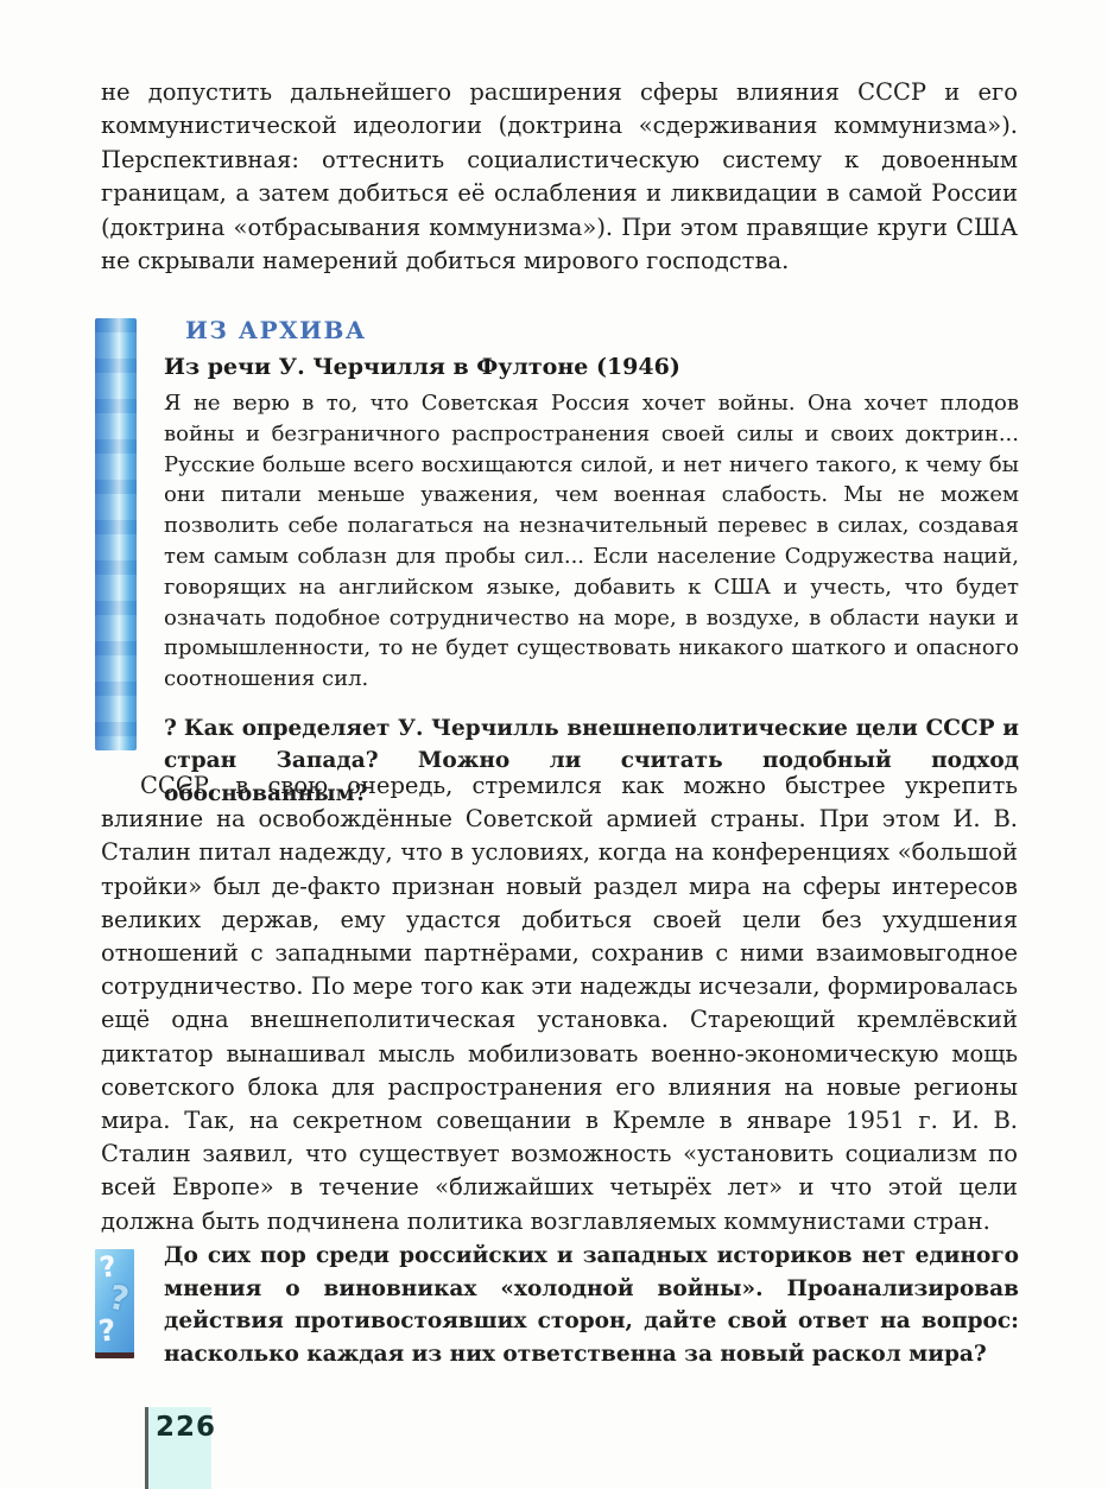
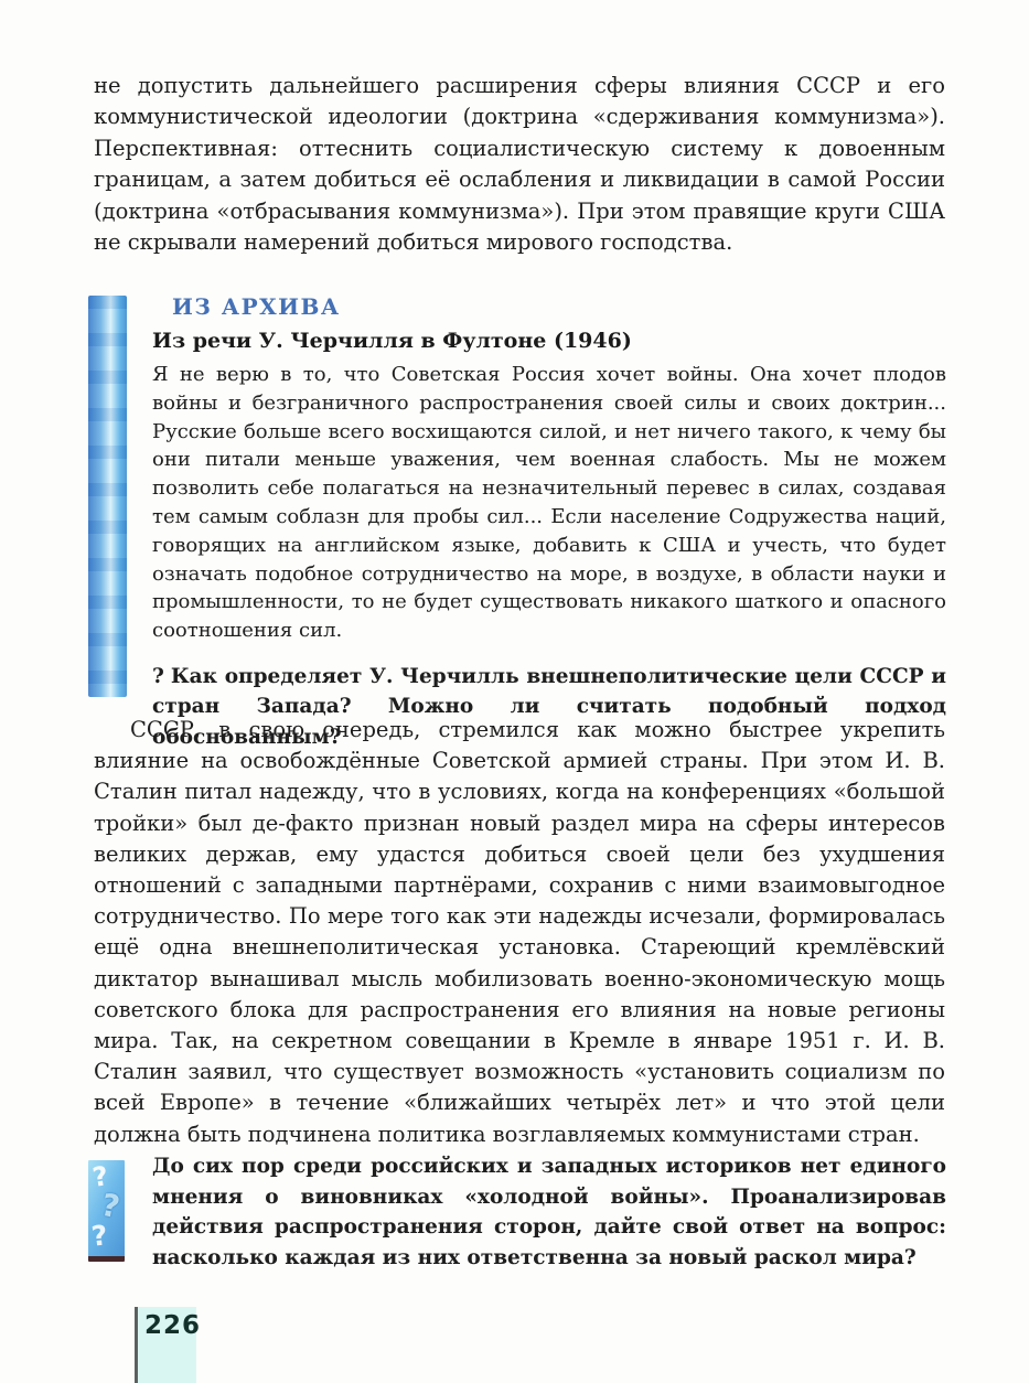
  не допустить дальнейшего расширения сферы влияния СССР и его коммунистической идеологии (доктрина «сдерживания коммунизма»). Перспективная: оттеснить социалистическую систему к довоенным границам, а затем добиться её ослабления и ликвидации в самой России (доктрина «отбрасывания коммунизма»). При этом правящие круги США не скрывали намерений добиться мирового господства.
  ИЗ АРХИВА
  Из речи У. Черчилля в Фултоне (1946)
  Я не верю в то, что Советская Россия хочет войны. Она хочет плодов войны и безграничного распространения своей силы и своих доктрин... Русские больше всего восхищаются силой, и нет ничего такого, к чему бы они питали меньше уважения, чем военная слабость. Мы не можем позволить себе полагаться на незначительный перевес в силах, создавая тем самым соблазн для пробы сил... Если население Содружества наций, говорящих на английском языке, добавить к США и учесть, что будет означать подобное сотрудничество на море, в воздухе, в области науки и промышленности, то не будет существовать никакого шаткого и опасного соотношения сил.
  ? Как определяет У. Черчилль внешнеполитические цели СССР и стран Запада? Можно ли считать подобный подход обоснованным?
  СССР, в свою очередь, стремился как можно быстрее укрепить влияние на освобождённые Советской армией страны. При этом И. В. Сталин питал надежду, что в условиях, когда на конференциях «большой тройки» был де-факто признан новый раздел мира на сферы интересов великих держав, ему удастся добиться своей цели без ухудшения отношений с западными партнёрами, сохранив с ними взаимовыгодное сотрудничество. По мере того как эти надежды исчезали, формировалась ещё одна внешнеполитическая установка. Стареющий кремлёвский диктатор вынашивал мысль мобилизовать военно-экономическую мощь советского блока для распространения его влияния на новые регионы мира. Так, на секретном совещании в Кремле в январе 1951 г. И. В. Сталин заявил, что существует возможность «установить социализм по всей Европе» в течение «ближайших четырёх лет» и что этой цели должна быть подчинена политика возглавляемых коммунистами стран.
- До сих пор среди российских и западных историков нет единого мнения о виновниках «холодной войны». Проанализировав действия противостоявших сторон, дайте свой ответ на вопрос: насколько каждая из них ответственна за новый раскол мира?
+ До сих пор среди российских и западных историков нет единого мнения о виновниках «холодной войны». Проанализировав действия распространения сторон, дайте свой ответ на вопрос: насколько каждая из них ответственна за новый раскол мира?
  226
